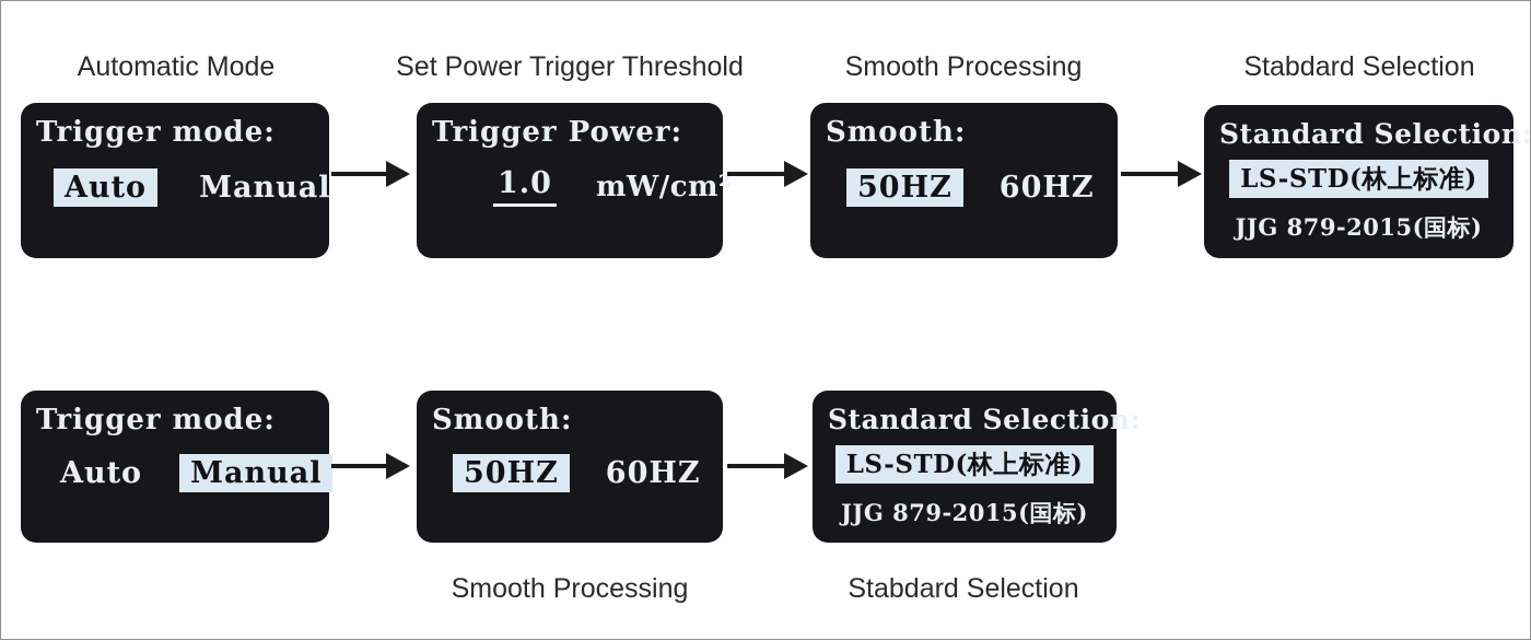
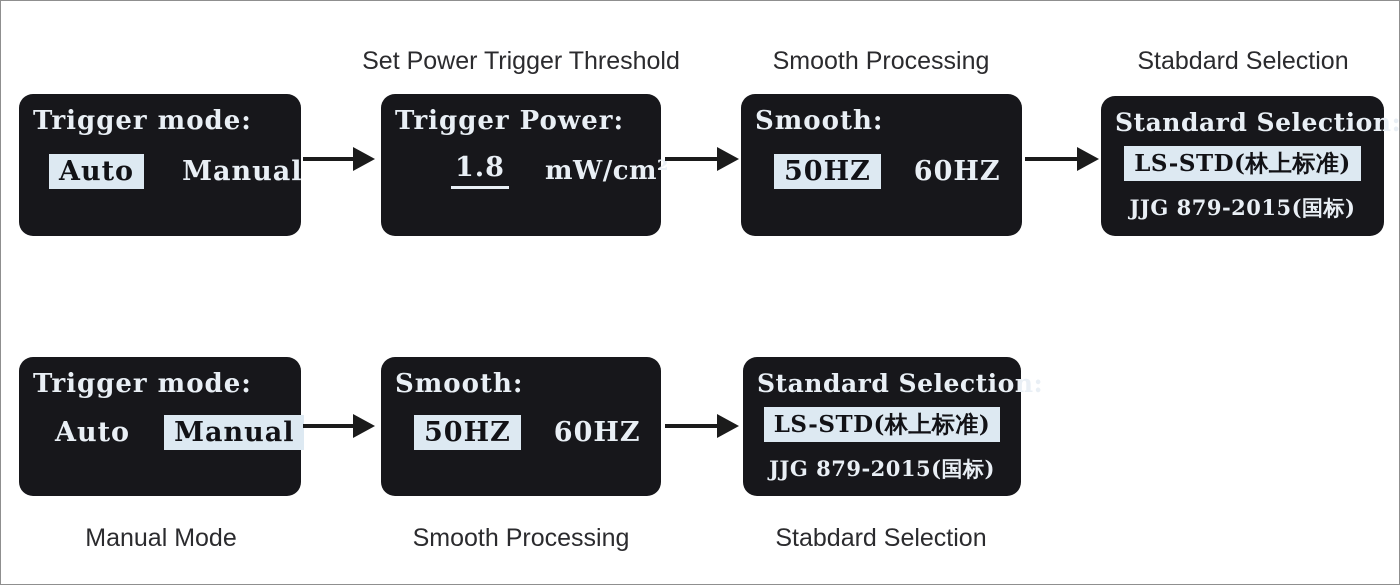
- Automatic Mode
  Set Power Trigger Threshold
  Smooth Processing
  Stabdard Selection
  Trigger mode:
  Auto
  Manual
  Trigger Power:
- 1.0
+ 1.8
  mW/cm²
  Smooth:
  50HZ
  60HZ
  Standard Selection:
  LS-STD(林上标准)
  JJG 879-2015(国标)
  Trigger mode:
  Auto
  Manual
  Smooth:
  50HZ
  60HZ
  Standard Selection:
  LS-STD(林上标准)
  JJG 879-2015(国标)
+ Manual Mode
  Smooth Processing
  Stabdard Selection
